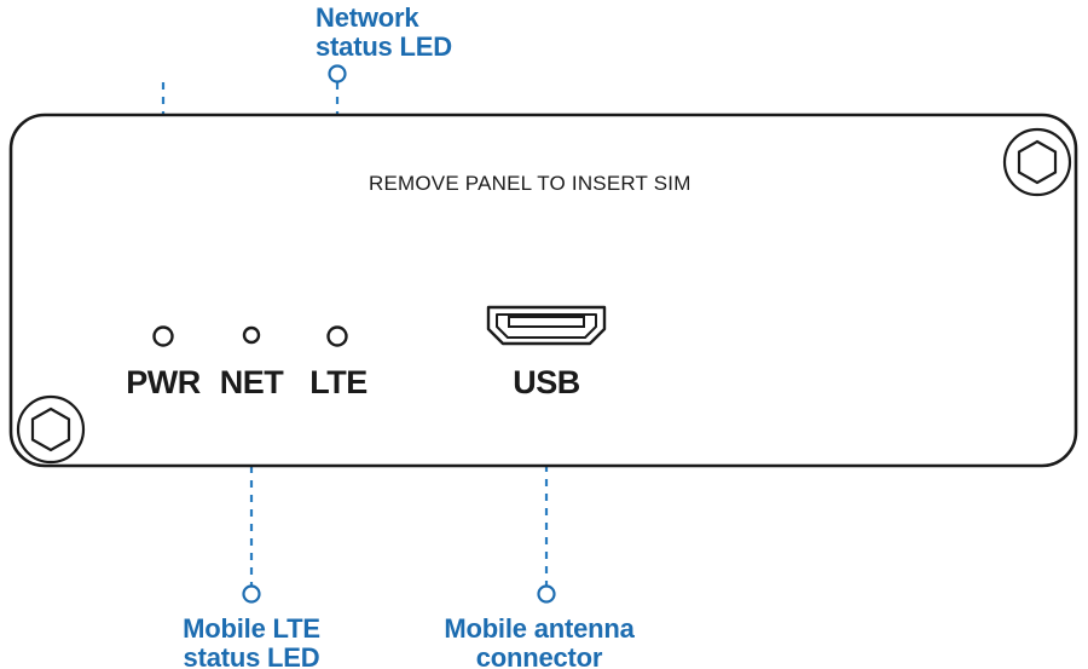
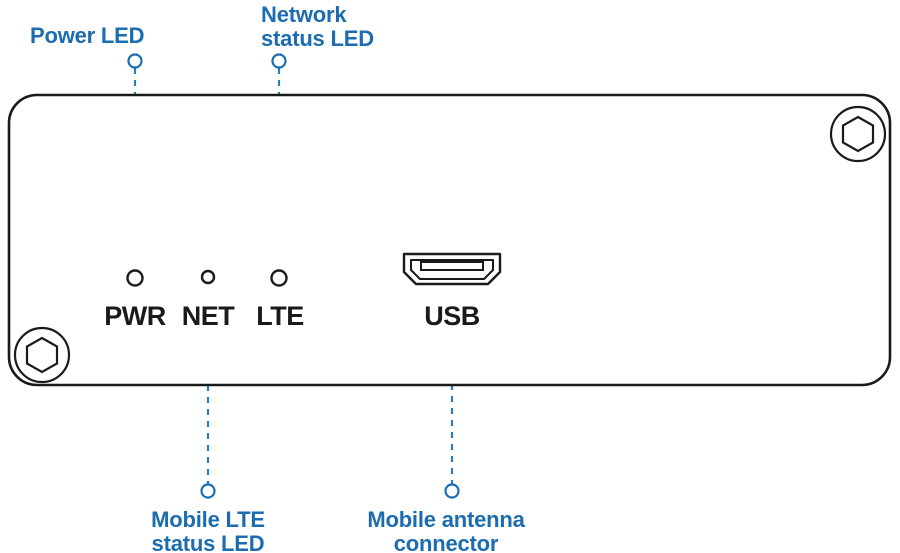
- REMOVE PANEL TO INSERT SIM
  PWR
  NET
  LTE
  USB
+ Power LED
  Network
  status LED
  Mobile LTE
  status LED
  Mobile antenna
  connector
